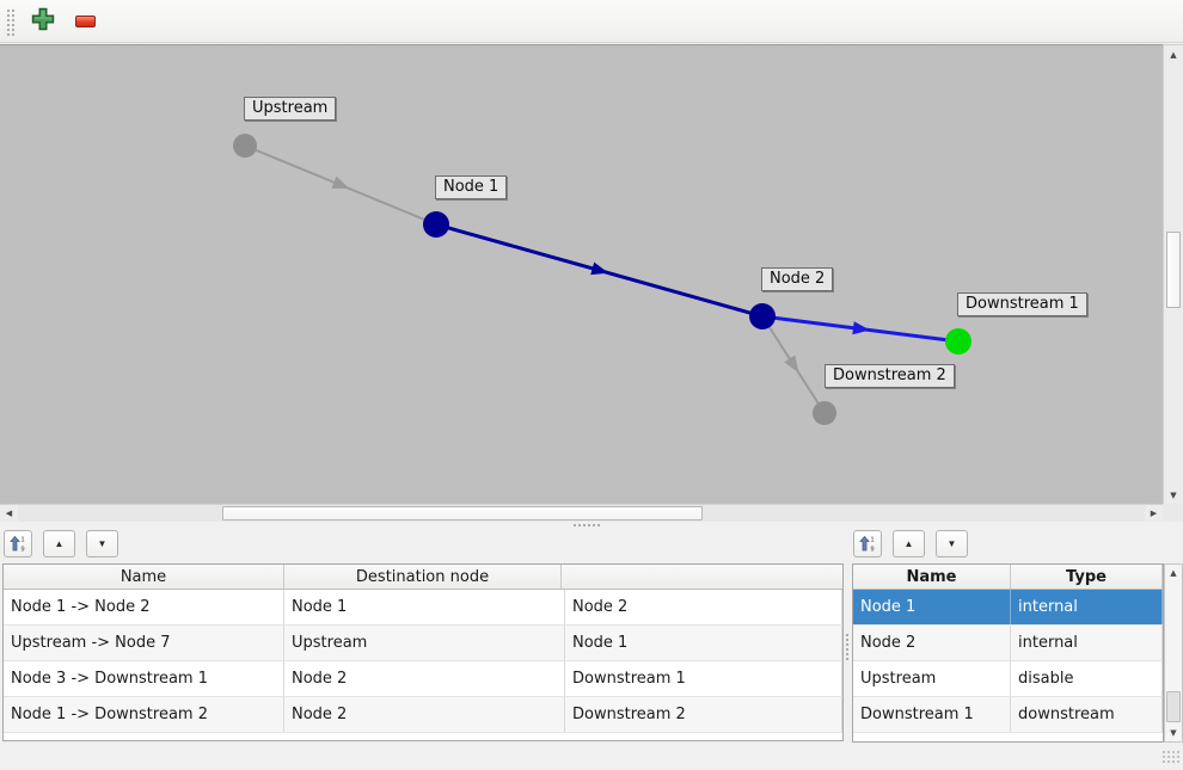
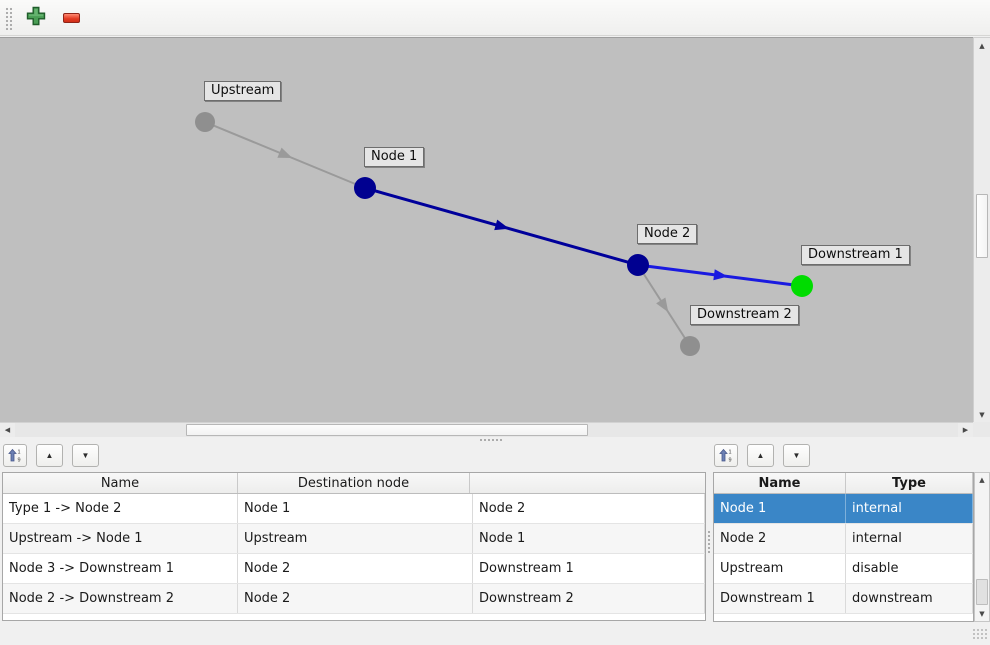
  Upstream
  Node 1
  Node 2
  Downstream 1
  Downstream 2
  ▲
  ▼
  ◀
  ▶
  ▲
  ▼
  ▲
  ▼
  Name
  Destination node
- Node 1 -> Node 2
+ Type 1 -> Node 2
  Node 1
  Node 2
- Upstream -> Node 7
+ Upstream -> Node 1
  Upstream
  Node 1
  Node 3 -> Downstream 1
  Node 2
  Downstream 1
- Node 1 -> Downstream 2
+ Node 2 -> Downstream 2
  Node 2
  Downstream 2
  Name
  Type
  Node 1
  internal
  Node 2
  internal
  Upstream
  disable
  Downstream 1
  downstream
  ▲
  ▼
